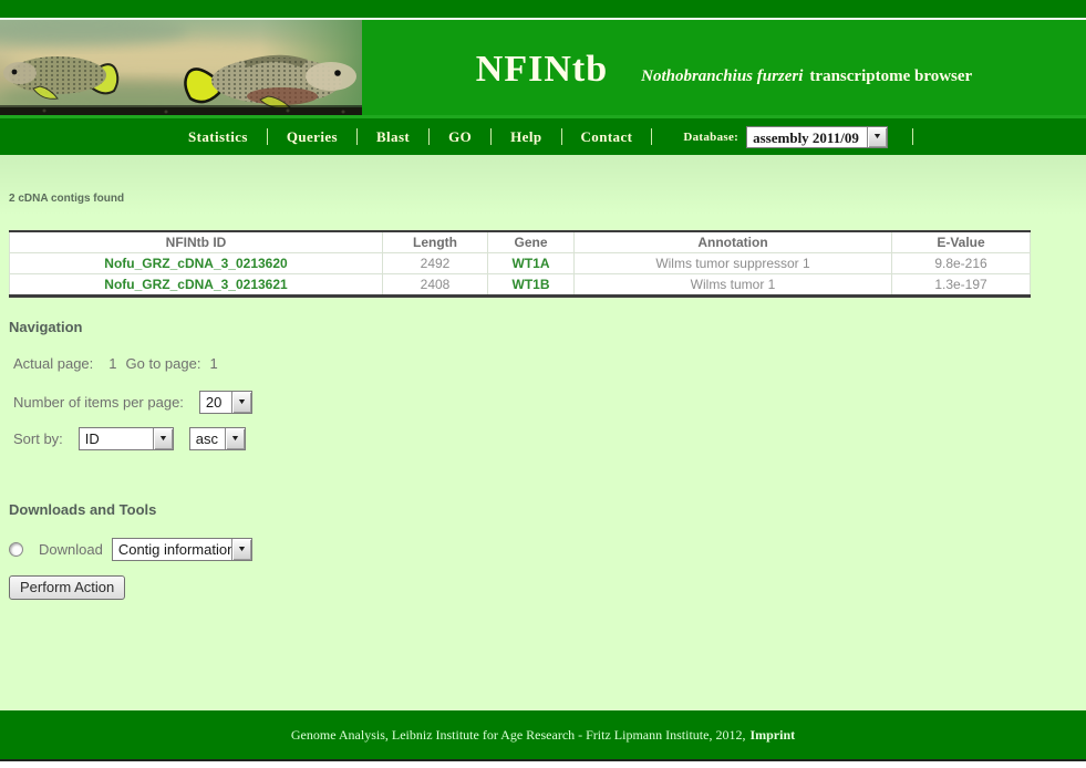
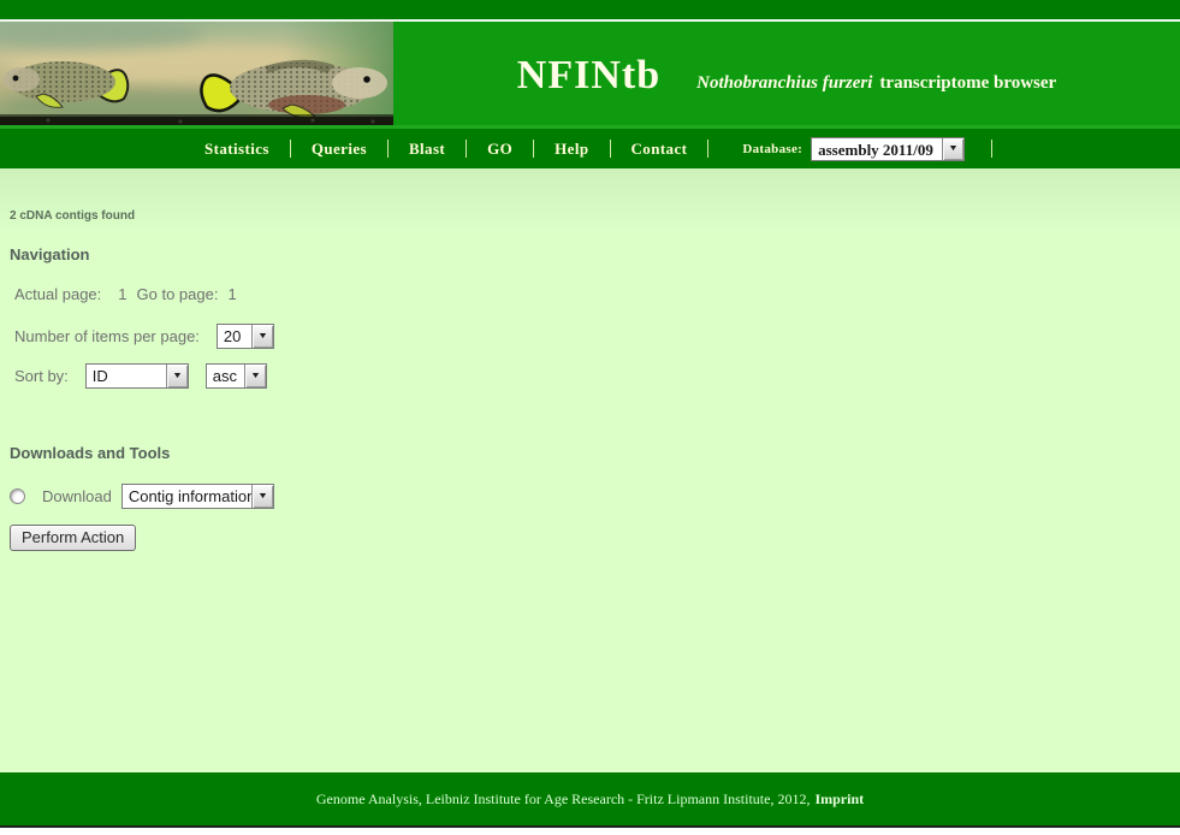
  NFINtb
  Nothobranchius furzeri transcriptome browser
  Statistics
  Queries
  Blast
  GO
  Help
  Contact
  Database:
  assembly 2011/09
  ▼
  2 cDNA contigs found
- NFINtb ID	Length	Gene	Annotation	E-Value
- Nofu_GRZ_cDNA_3_0213620	2492	WT1A	Wilms tumor suppressor 1	9.8e-216
- Nofu_GRZ_cDNA_3_0213621	2408	WT1B	Wilms tumor 1	1.3e-197
  Navigation
  Actual page:
  1
  Go to page:
  1
  Number of items per page:
  20
  Sort by:
  ID
  asc
  Downloads and Tools
  Download
  Contig informatio
  Perform Action
  Genome Analysis, Leibniz Institute for Age Research - Fritz Lipmann Institute, 2012,
  Imprint
